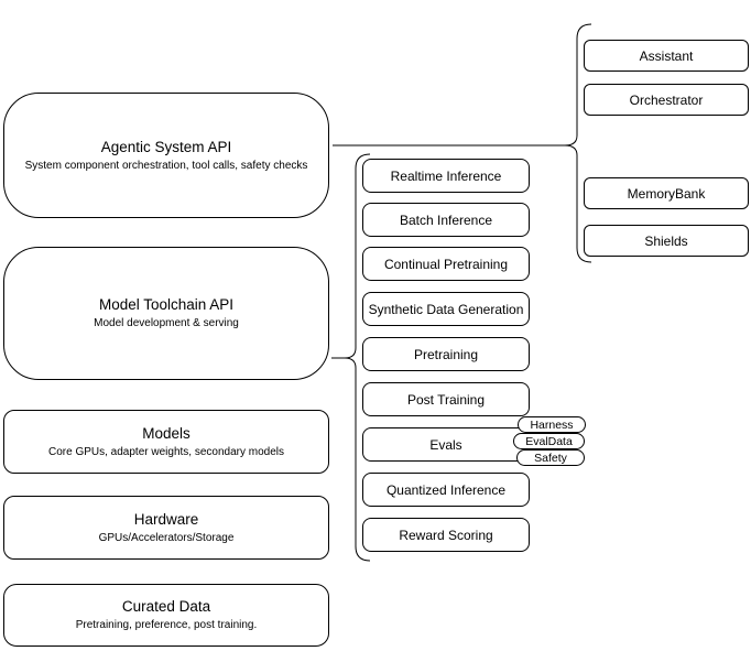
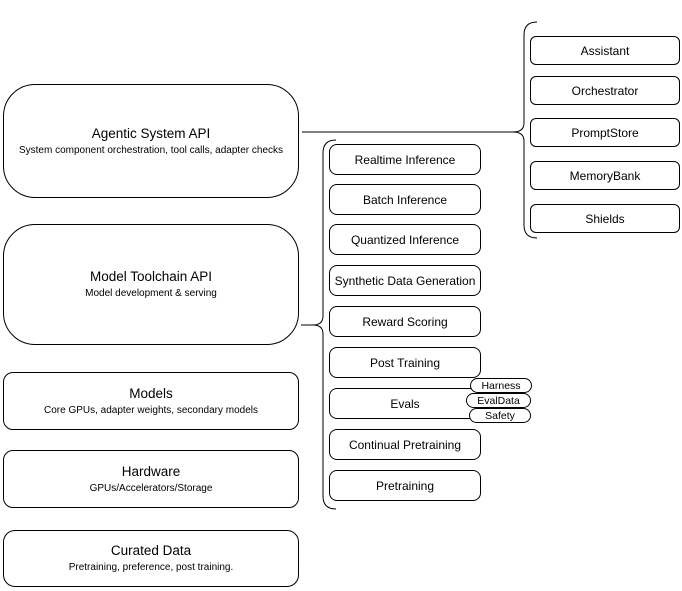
  Agentic System API
- System component orchestration, tool calls, safety checks
+ System component orchestration, tool calls, adapter checks
  Model Toolchain API
  Model development & serving
  Models
  Core GPUs, adapter weights, secondary models
  Hardware
  GPUs/Accelerators/Storage
  Curated Data
  Pretraining, preference, post training.
  Realtime Inference
  Batch Inference
- Continual Pretraining
+ Quantized Inference
  Synthetic Data Generation
- Pretraining
+ Reward Scoring
  Post Training
  Evals
- Quantized Inference
+ Continual Pretraining
- Reward Scoring
+ Pretraining
  Harness
  EvalData
  Safety
  Assistant
  Orchestrator
+ PromptStore
  MemoryBank
  Shields
